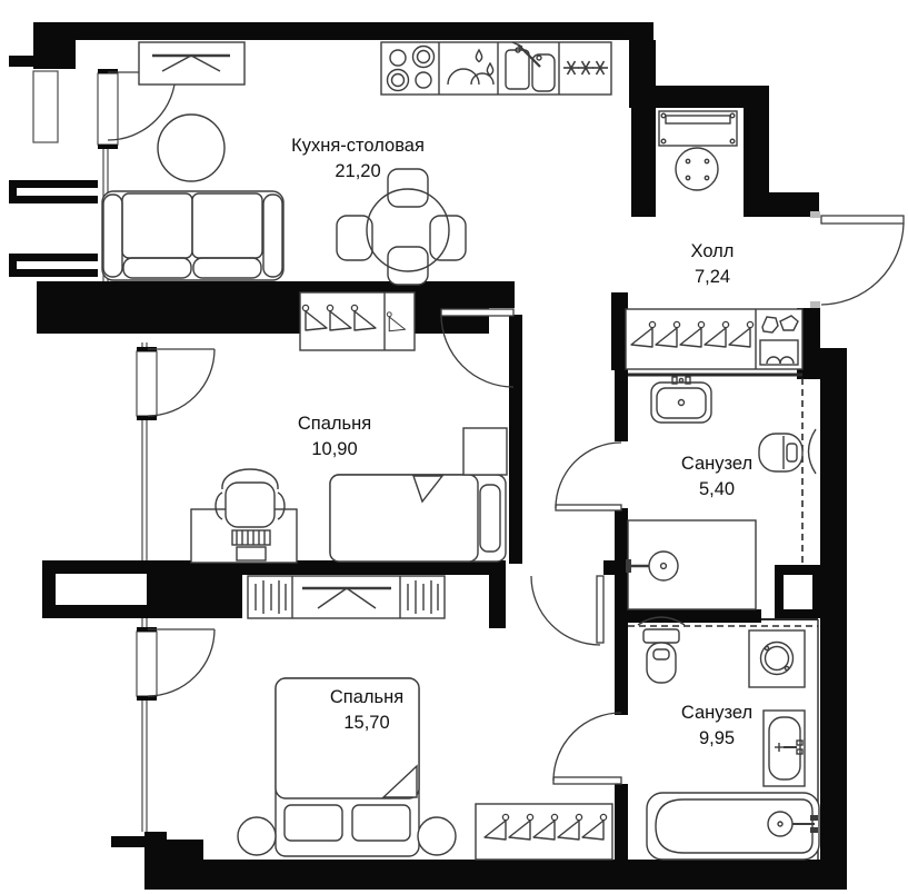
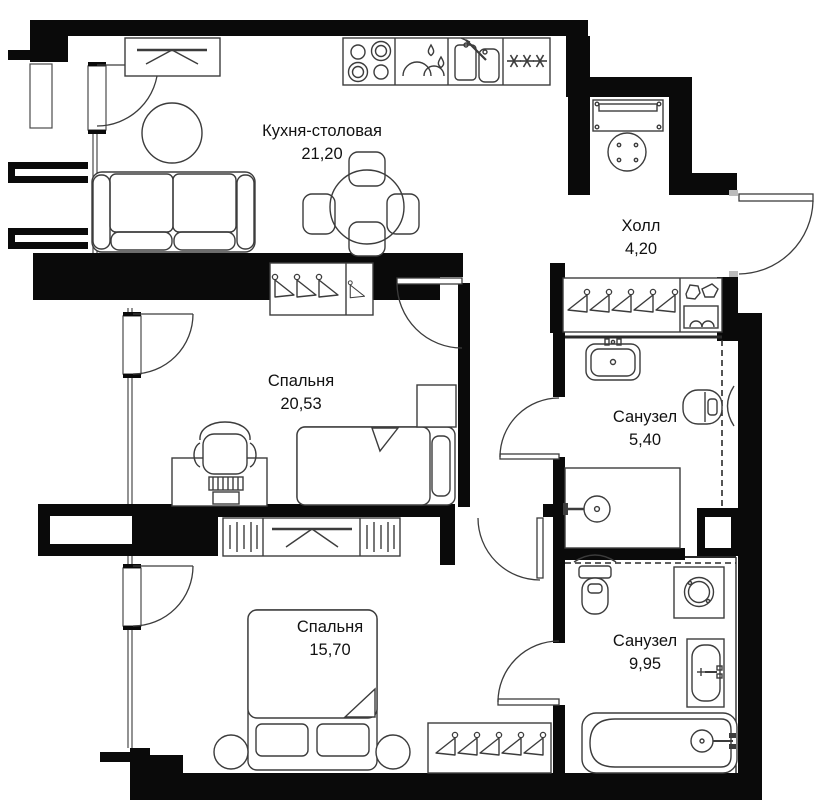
  Кухня-столовая
  21,20
  Холл
- 7,24
+ 4,20
  Спальня
- 10,90
+ 20,53
  Санузел
  5,40
  Спальня
  15,70
  Санузел
  9,95
